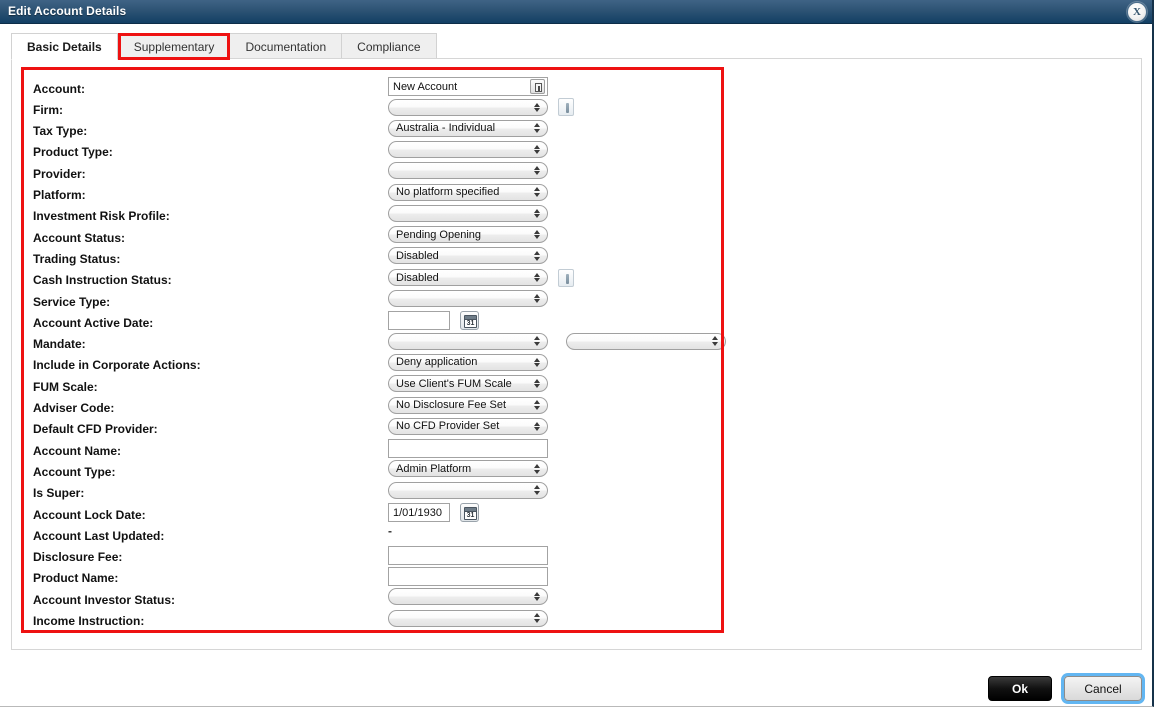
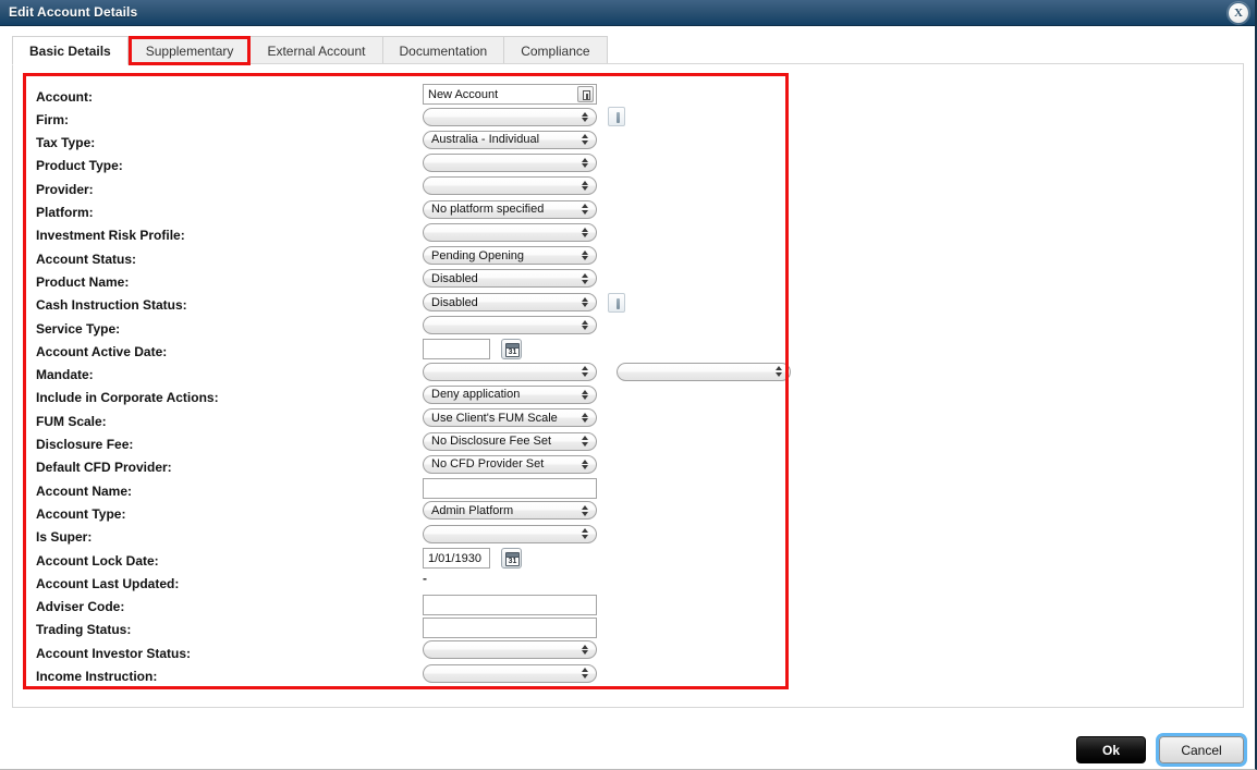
  Edit Account Details
  X
  Basic Details
  Supplementary
+ External Account
  Documentation
  Compliance
  Account:
  New Account
  Firm:
  Tax Type:
  Australia - Individual
  Product Type:
  Provider:
  Platform:
  No platform specified
  Investment Risk Profile:
  Account Status:
  Pending Opening
- Trading Status:
+ Product Name:
  Disabled
  Cash Instruction Status:
  Disabled
  Service Type:
  Account Active Date:
  Mandate:
  Include in Corporate Actions:
  Deny application
  FUM Scale:
  Use Client's FUM Scale
- Adviser Code:
+ Disclosure Fee:
  No Disclosure Fee Set
  Default CFD Provider:
  No CFD Provider Set
  Account Name:
  Account Type:
  Admin Platform
  Is Super:
  Account Lock Date:
  1/01/1930
  Account Last Updated:
  -
- Disclosure Fee:
+ Adviser Code:
- Product Name:
+ Trading Status:
  Account Investor Status:
  Income Instruction:
  Ok
  Cancel
